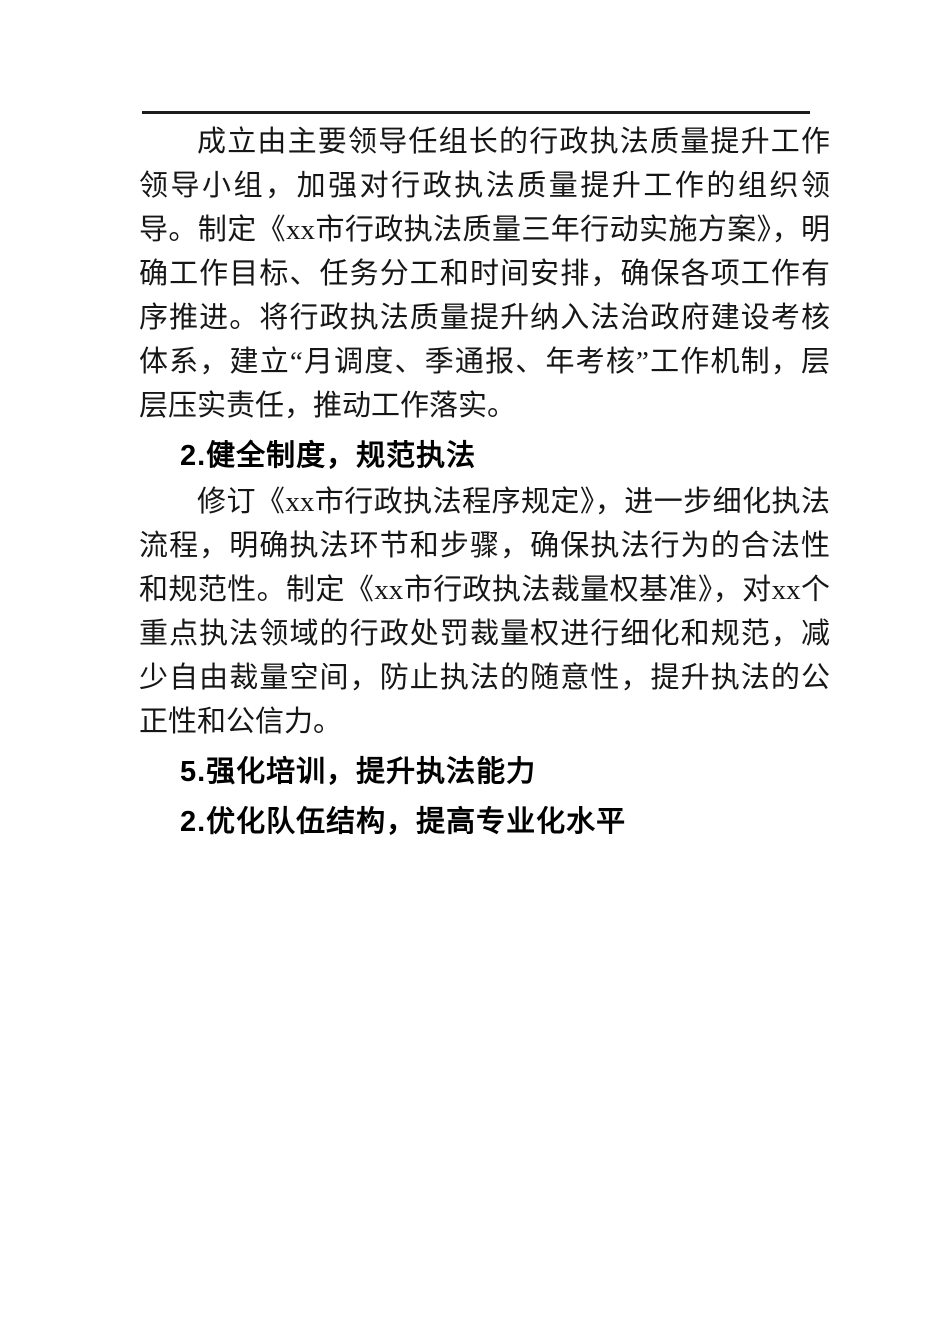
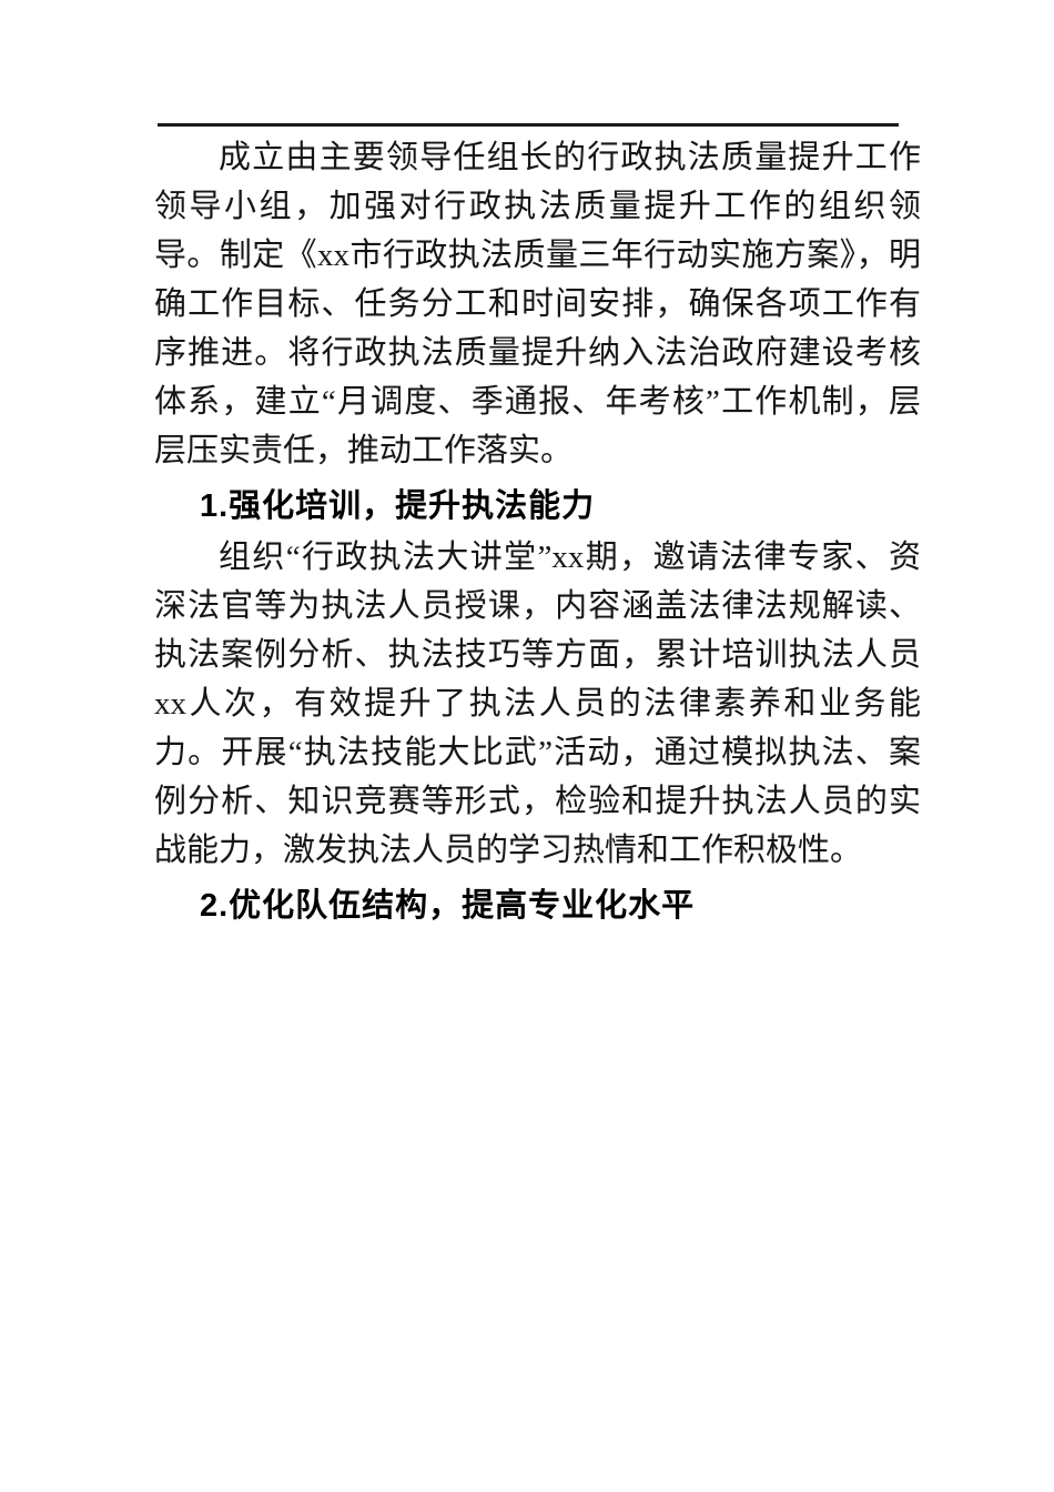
  成立由主要领导任组长的行政执法质量提升工作领导小组，加强对行政执法质量提升工作的组织领导。制定《xx市行政执法质量三年行动实施方案》，明确工作目标、任务分工和时间安排，确保各项工作有序推进。将行政执法质量提升纳入法治政府建设考核体系，建立“月调度、季通报、年考核”工作机制，层层压实责任，推动工作落实。
- 2.健全制度，规范执法
- 修订《xx市行政执法程序规定》，进一步细化执法流程，明确执法环节和步骤，确保执法行为的合法性和规范性。制定《xx市行政执法裁量权基准》，对xx个重点执法领域的行政处罚裁量权进行细化和规范，减少自由裁量空间，防止执法的随意性，提升执法的公正性和公信力。
- 5.强化培训，提升执法能力
+ 1.强化培训，提升执法能力
+ 组织“行政执法大讲堂”xx期，邀请法律专家、资深法官等为执法人员授课，内容涵盖法律法规解读、执法案例分析、执法技巧等方面，累计培训执法人员xx人次，有效提升了执法人员的法律素养和业务能力。开展“执法技能大比武”活动，通过模拟执法、案例分析、知识竞赛等形式，检验和提升执法人员的实战能力，激发执法人员的学习热情和工作积极性。
  2.优化队伍结构，提高专业化水平
